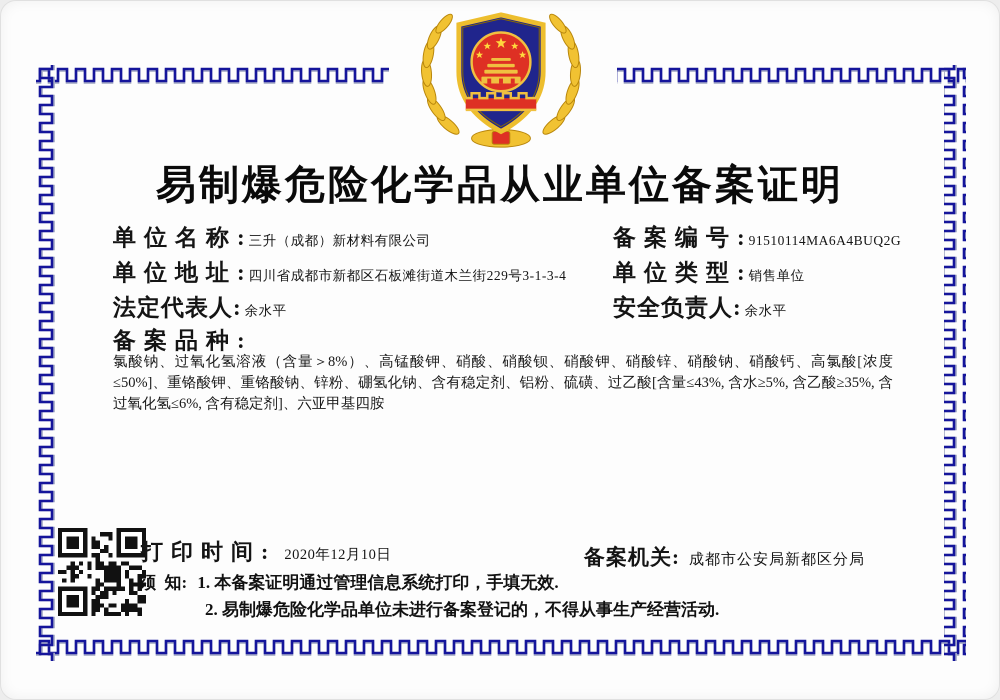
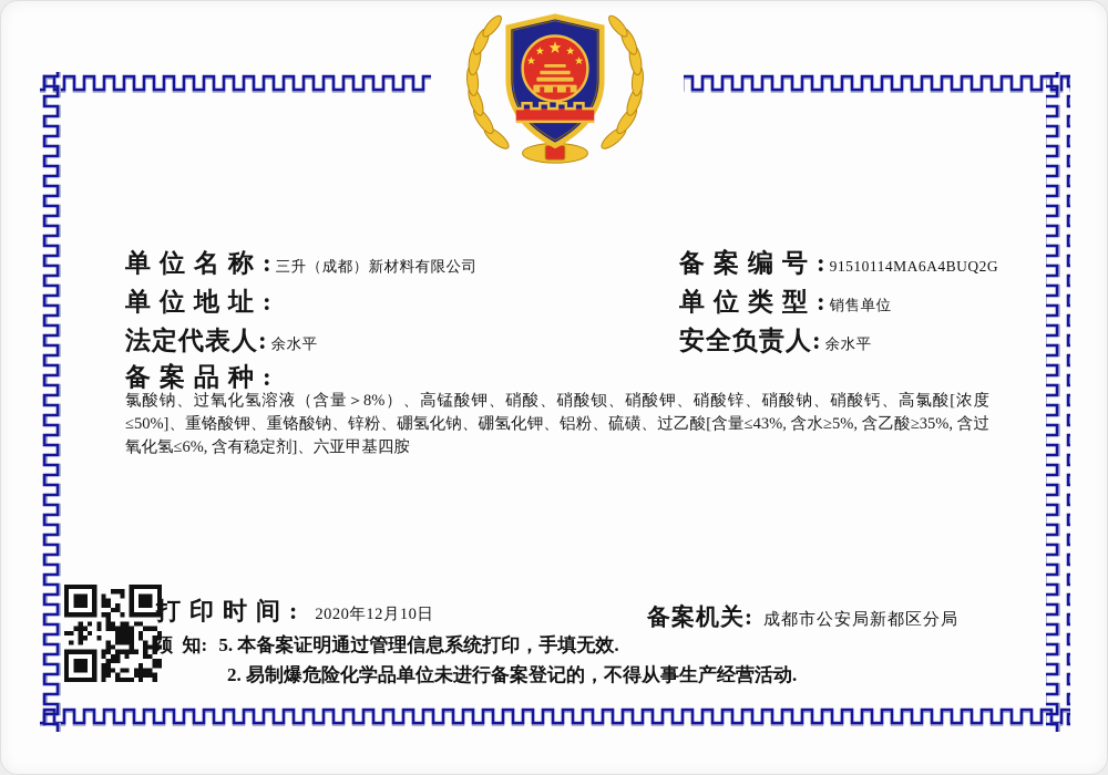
- 易制爆危险化学品从业单位备案证明
  单位名称
  :
  三升（成都）新材料有限公司
  备案编号
  :
  91510114MA6A4BUQ2G
  单位地址
  :
- 四川省成都市新都区石板滩街道木兰街229号3-1-3-4
  单位类型
  :
  销售单位
  法定代表人
  :
  余水平
  安全负责人
  :
  余水平
  备案品种
  :
- 氯酸钠、过氧化氢溶液（含量＞8%）、高锰酸钾、硝酸、硝酸钡、硝酸钾、硝酸锌、硝酸钠、硝酸钙、高氯酸[浓度≤50%]、重铬酸钾、重铬酸钠、锌粉、硼氢化钠、含有稳定剂、铝粉、硫磺、过乙酸[含量≤43%, 含水≥5%, 含乙酸≥35%, 含过氧化氢≤6%, 含有稳定剂]、六亚甲基四胺
+ 氯酸钠、过氧化氢溶液（含量＞8%）、高锰酸钾、硝酸、硝酸钡、硝酸钾、硝酸锌、硝酸钠、硝酸钙、高氯酸[浓度≤50%]、重铬酸钾、重铬酸钠、锌粉、硼氢化钠、硼氢化钾、铝粉、硫磺、过乙酸[含量≤43%, 含水≥5%, 含乙酸≥35%, 含过氧化氢≤6%, 含有稳定剂]、六亚甲基四胺
  打印时间
  :
  2020年12月10日
  备案机关
  :
  成都市公安局新都区分局
- 须 知: 1. 本备案证明通过管理信息系统打印，手填无效.
+ 须 知: 5. 本备案证明通过管理信息系统打印，手填无效.
  2. 易制爆危险化学品单位未进行备案登记的，不得从事生产经营活动.
